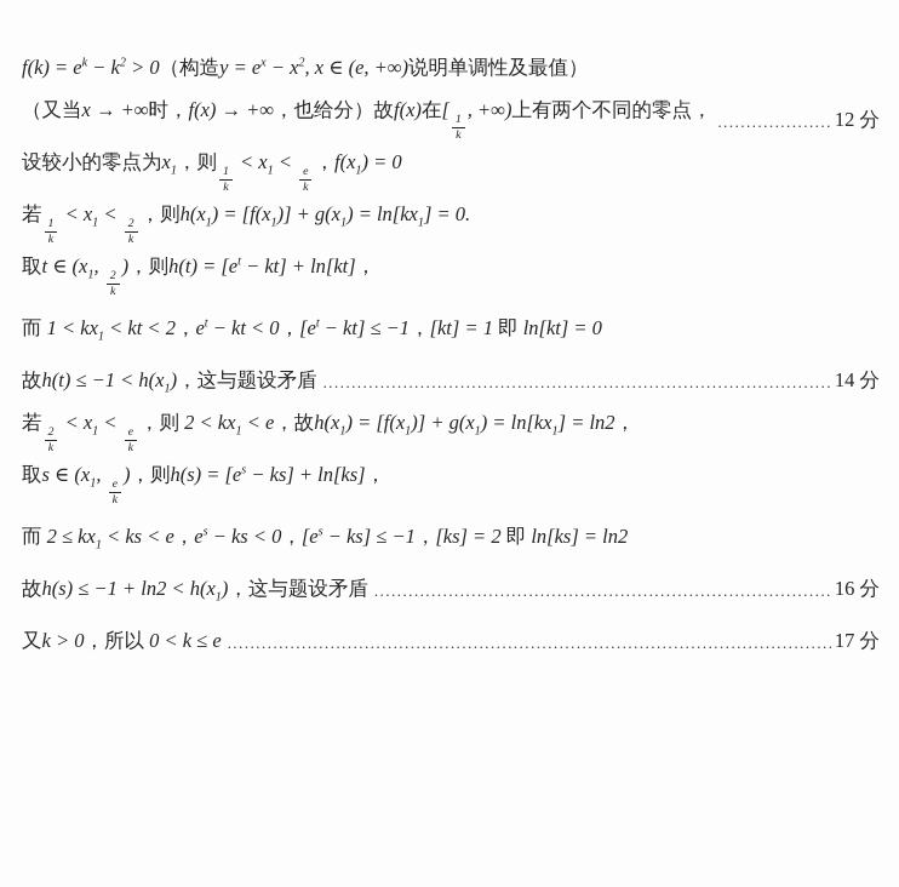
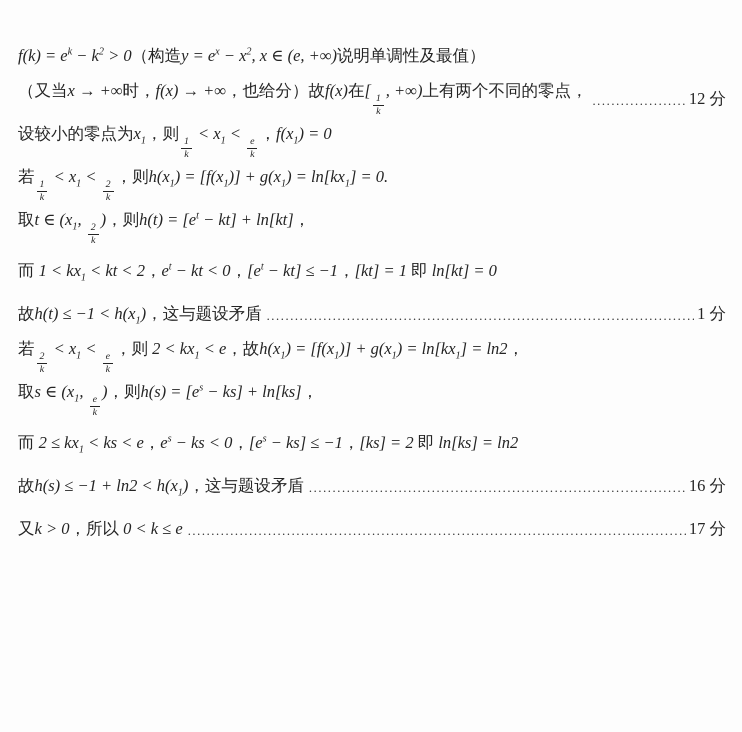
  f(k) = ek − k2 > 0（构造y = ex − x2, x ∈ (e, +∞)说明单调性及最值）
  （又当x → +∞时，f(x) → +∞，也给分）故f(x)在[
  1
  k
  , +∞)上有两个不同的零点，
  12 分
  设较小的零点为x1，则
  1
  k
  < x1 <
  e
  k
  ，f(x1) = 0
  若
  1
  k
  < x1 <
  2
  k
  ，则h(x1) = [f(x1)] + g(x1) = ln[kx1] = 0.
  取t ∈ (x1,
  2
  k
  )，则h(t) = [et − kt] + ln[kt]，
  而 1 < kx1 < kt < 2，et − kt < 0，[et − kt] ≤ −1，[kt] = 1 即 ln[kt] = 0
  故h(t) ≤ −1 < h(x1)，这与题设矛盾
- 14 分
+ 1 分
  若
  2
  k
  < x1 <
  e
  k
  ，则 2 < kx1 < e，故h(x1) = [f(x1)] + g(x1) = ln[kx1] = ln2，
  取s ∈ (x1,
  e
  k
  )，则h(s) = [es − ks] + ln[ks]，
  而 2 ≤ kx1 < ks < e，es − ks < 0，[es − ks] ≤ −1，[ks] = 2 即 ln[ks] = ln2
  故h(s) ≤ −1 + ln2 < h(x1)，这与题设矛盾
  16 分
  又k > 0，所以 0 < k ≤ e
  17 分
